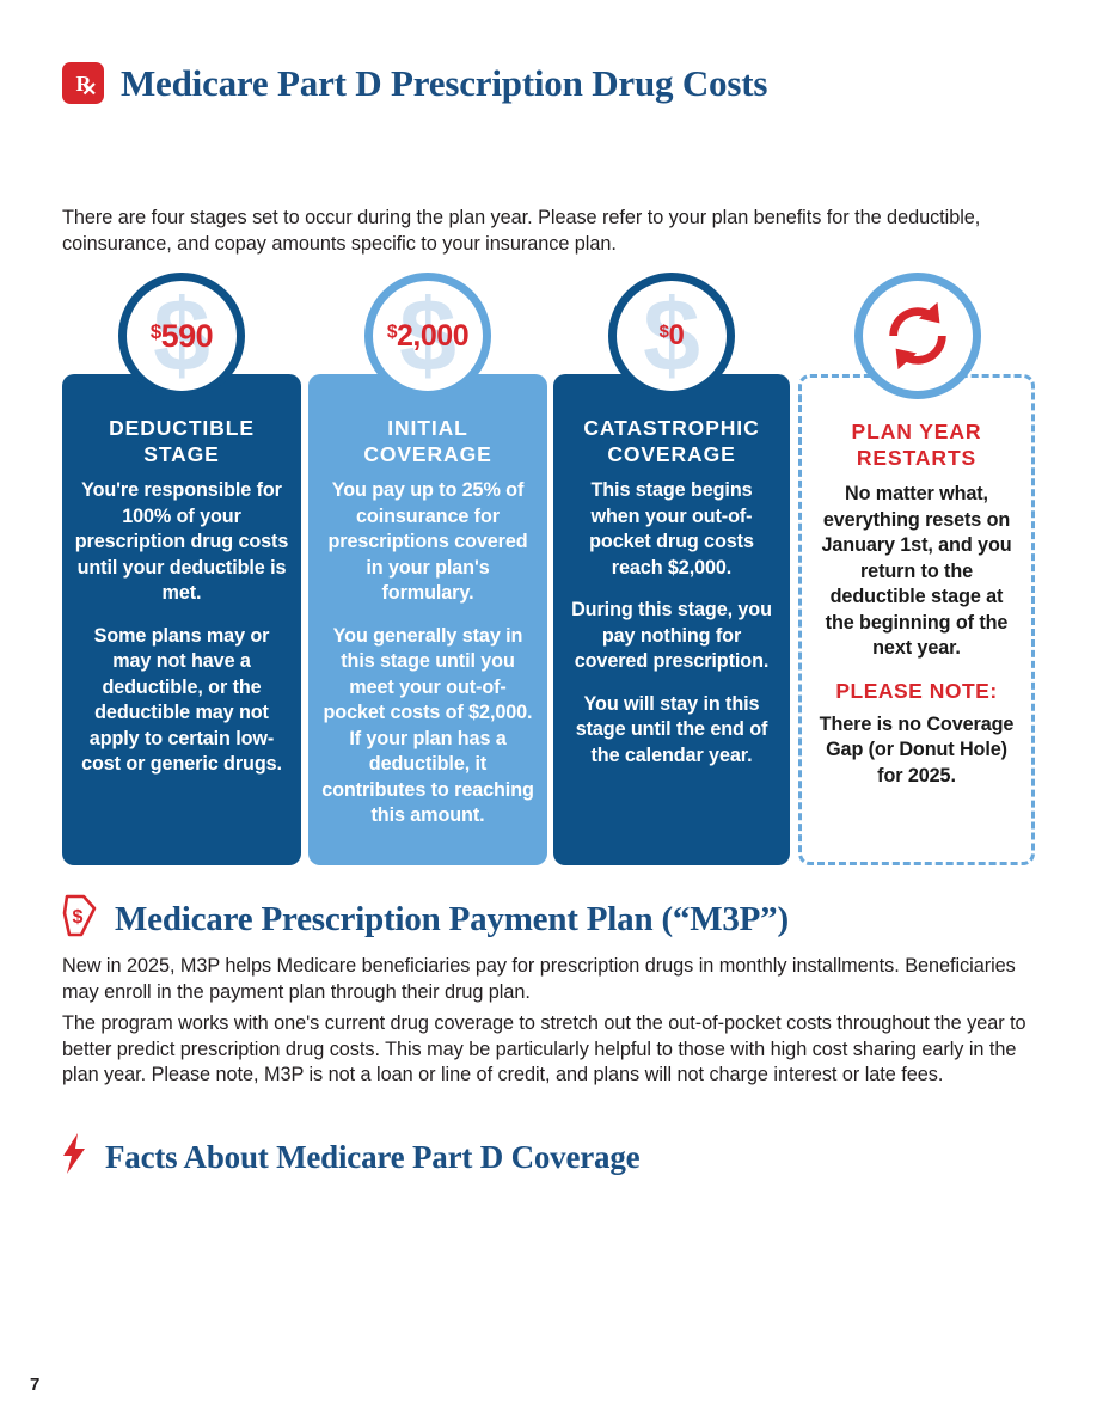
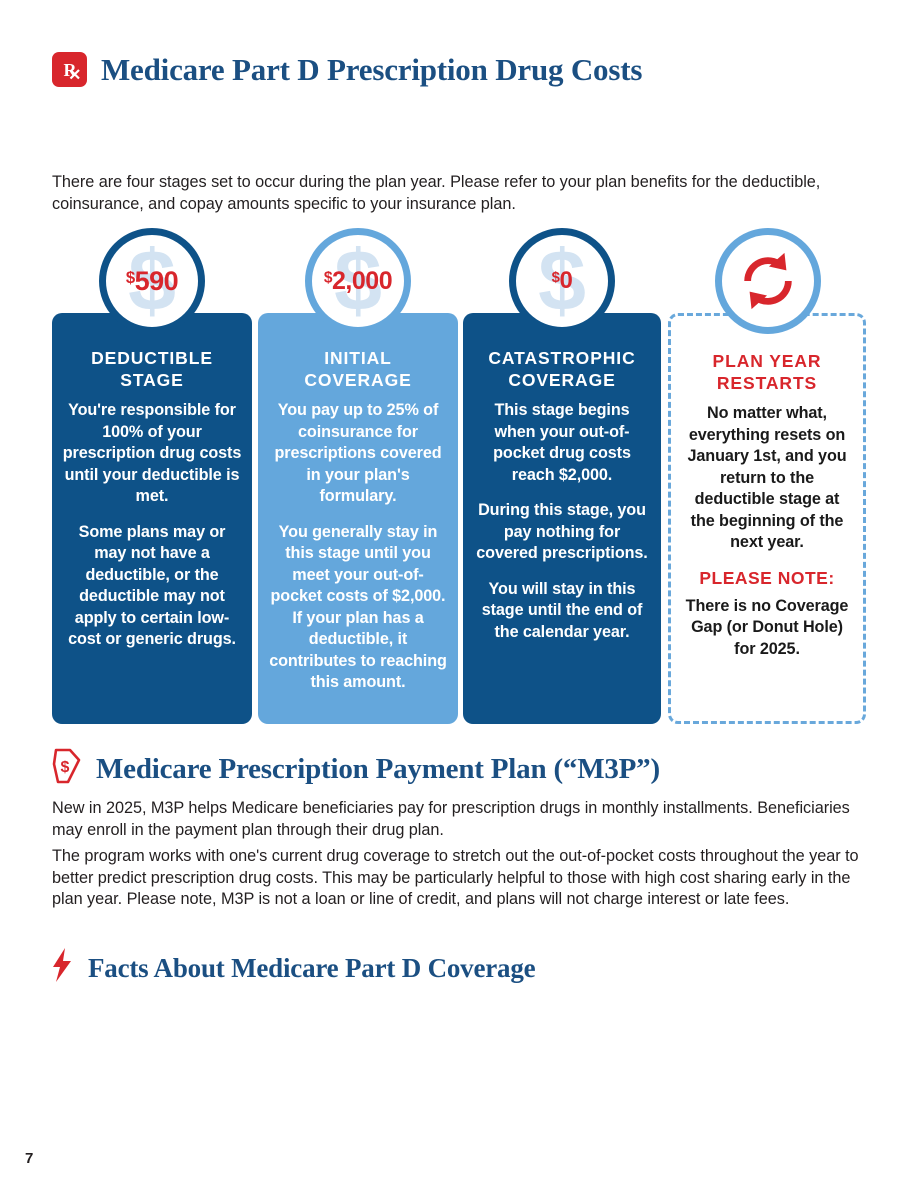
  R
  Medicare Part D Prescription Drug Costs
  There are four stages set to occur during the plan year. Please refer to your plan benefits for the deductible, coinsurance, and copay amounts specific to your insurance plan.
  DEDUCTIBLE STAGE
  You're responsible for 100% of your prescription drug costs until your deductible is met.
  Some plans may or may not have a deductible, or the deductible may not apply to certain low-cost or generic drugs.
  INITIAL COVERAGE
  You pay up to 25% of coinsurance for prescriptions covered in your plan's formulary.
  You generally stay in this stage until you meet your out-of-pocket costs of $2,000. If your plan has a deductible, it contributes to reaching this amount.
  CATASTROPHIC COVERAGE
  This stage begins when your out-of-pocket drug costs reach $2,000.
- During this stage, you pay nothing for covered prescription.
+ During this stage, you pay nothing for covered prescriptions.
  You will stay in this stage until the end of the calendar year.
  PLAN YEAR RESTARTS
  No matter what, everything resets on January 1st, and you return to the deductible stage at the beginning of the next year.
  PLEASE NOTE:
  There is no Coverage Gap (or Donut Hole) for 2025.
  $
  $590
  $
  $2,000
  $
  $0
  $
  Medicare Prescription Payment Plan (“M3P”)
  New in 2025, M3P helps Medicare beneficiaries pay for prescription drugs in monthly installments. Beneficiaries may enroll in the payment plan through their drug plan.
  The program works with one's current drug coverage to stretch out the out-of-pocket costs throughout the year to better predict prescription drug costs. This may be particularly helpful to those with high cost sharing early in the plan year. Please note, M3P is not a loan or line of credit, and plans will not charge interest or late fees.
  Facts About Medicare Part D Coverage
  7
